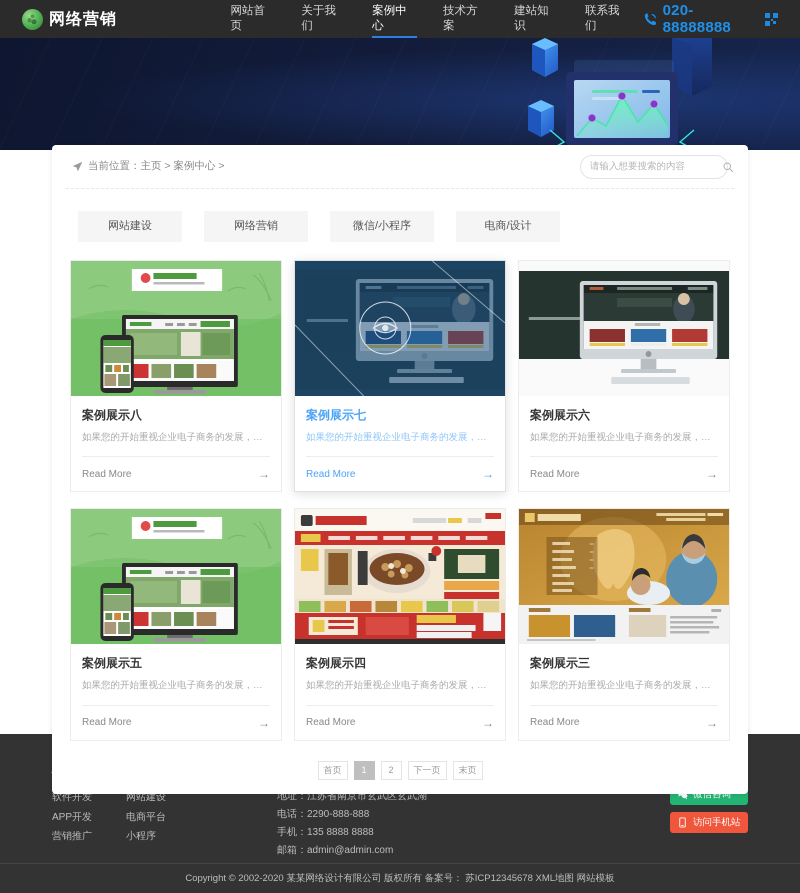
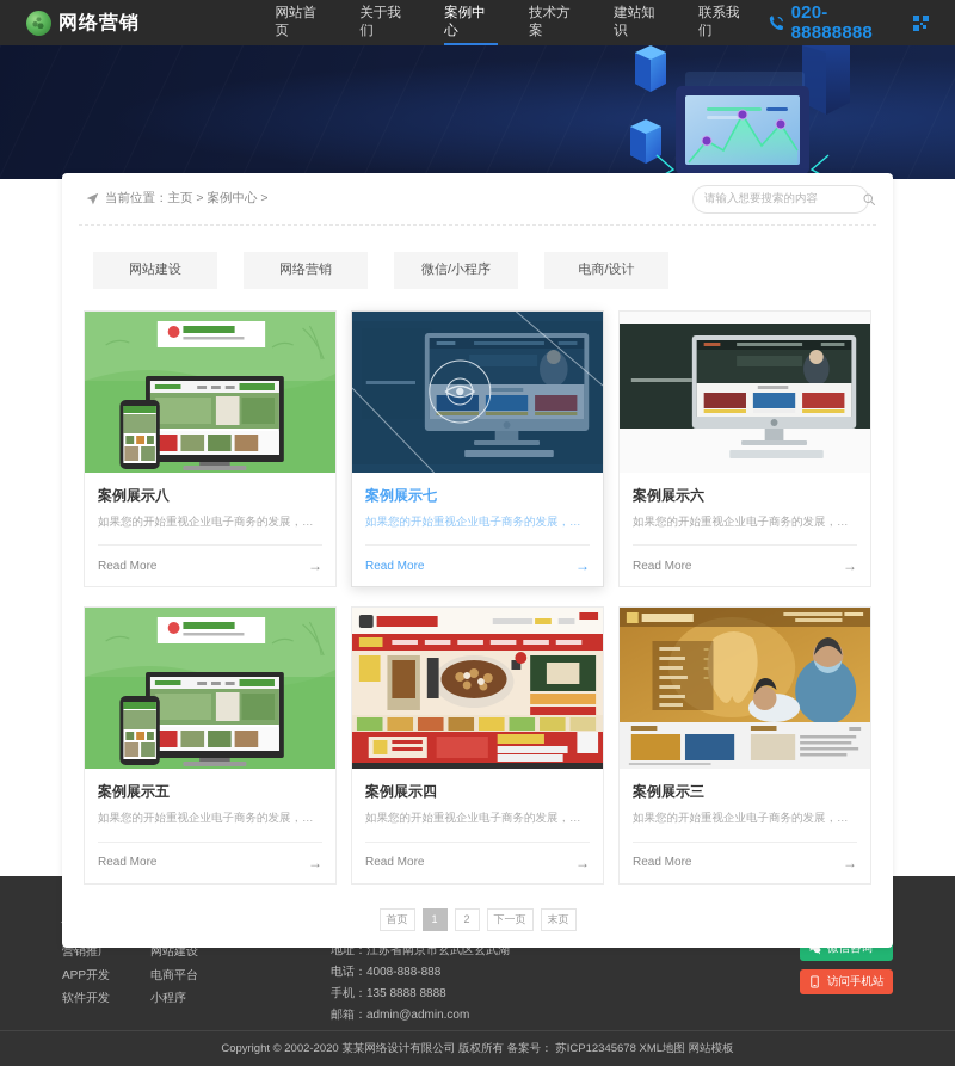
  网络营销
  网站首页
  关于我们
  案例中心
  技术方案
  建站知识
  联系我们
  020-88888888
  当前位置：主页 > 案例中心 >
  请输入想要搜索的内容
  网站建设
  网络营销
  微信/小程序
  电商/设计
  案例展示八
  如果您的开始重视企业电子商务的发展，建...
  Read More
  →
  案例展示七
  如果您的开始重视企业电子商务的发展，建...
  Read More
  →
  案例展示六
  如果您的开始重视企业电子商务的发展，建...
  Read More
  →
  案例展示五
  如果您的开始重视企业电子商务的发展，建...
  Read More
  →
  案例展示四
  如果您的开始重视企业电子商务的发展，建...
  Read More
  →
  案例展示三
  如果您的开始重视企业电子商务的发展，建...
  Read More
  →
  首页
  1
  2
  下一页
  末页
- 软件开发
+ 营销推广
  APP开发
- 营销推广
+ 软件开发
  网站建设
  电商平台
  小程序
  地址：江苏省南京市玄武区玄武湖
- 电话：2290-888-888
+ 电话：4008-888-888
  手机：135 8888 8888
  邮箱：admin@admin.com
  微信咨询
  访问手机站
  Copyright © 2002-2020 某某网络设计有限公司 版权所有 备案号： 苏ICP12345678 XML地图 网站模板
